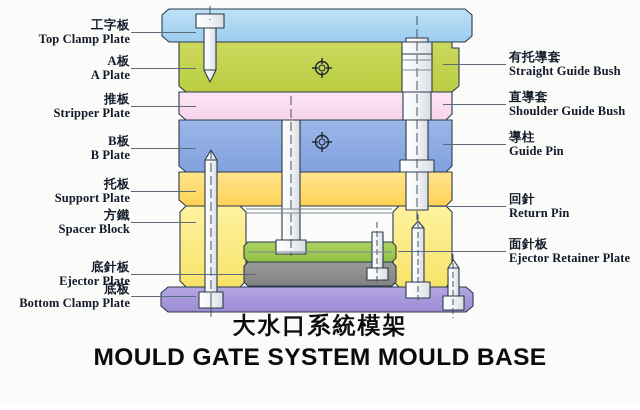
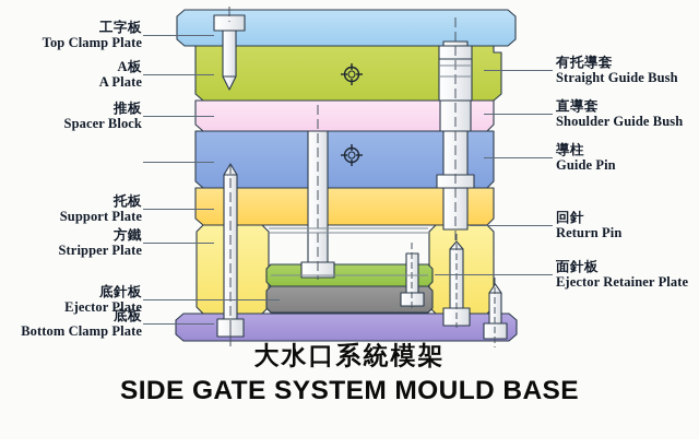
  工字板
  Top Clamp Plate
  A板
  A Plate
  推板
- Stripper Plate
+ Spacer Block
- B板
- B Plate
  托板
  Support Plate
  方鐵
- Spacer Block
+ Stripper Plate
  底針板
  Ejector Plate
  底板
  Bottom Clamp Plate
  有托導套
  Straight Guide Bush
  直導套
  Shoulder Guide Bush
  導柱
  Guide Pin
  回針
  Return Pin
  面針板
  Ejector Retainer Plate
  大水口系統模架
- MOULD GATE SYSTEM MOULD BASE
+ SIDE GATE SYSTEM MOULD BASE
